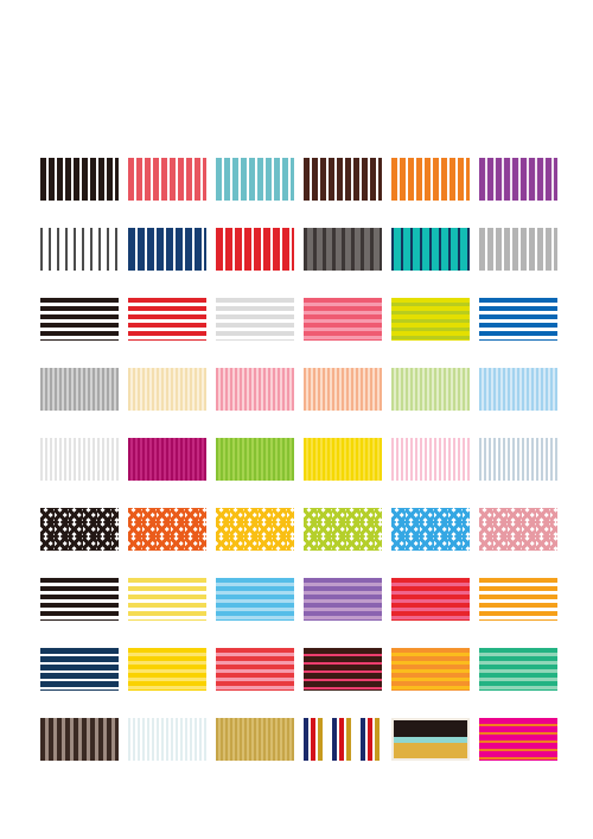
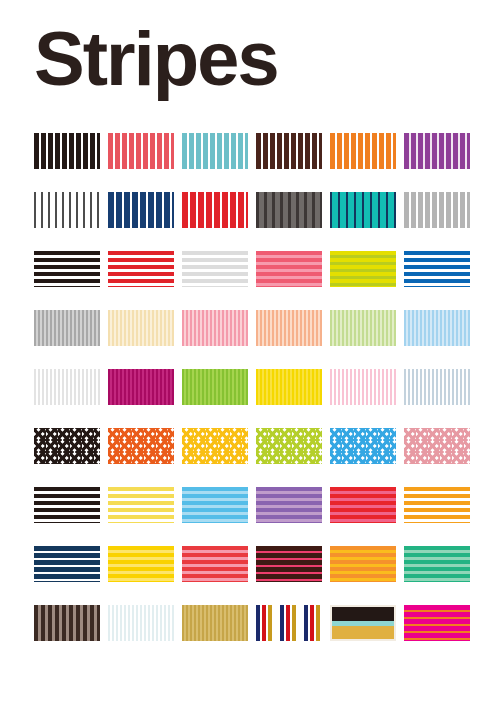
+ Stripes
